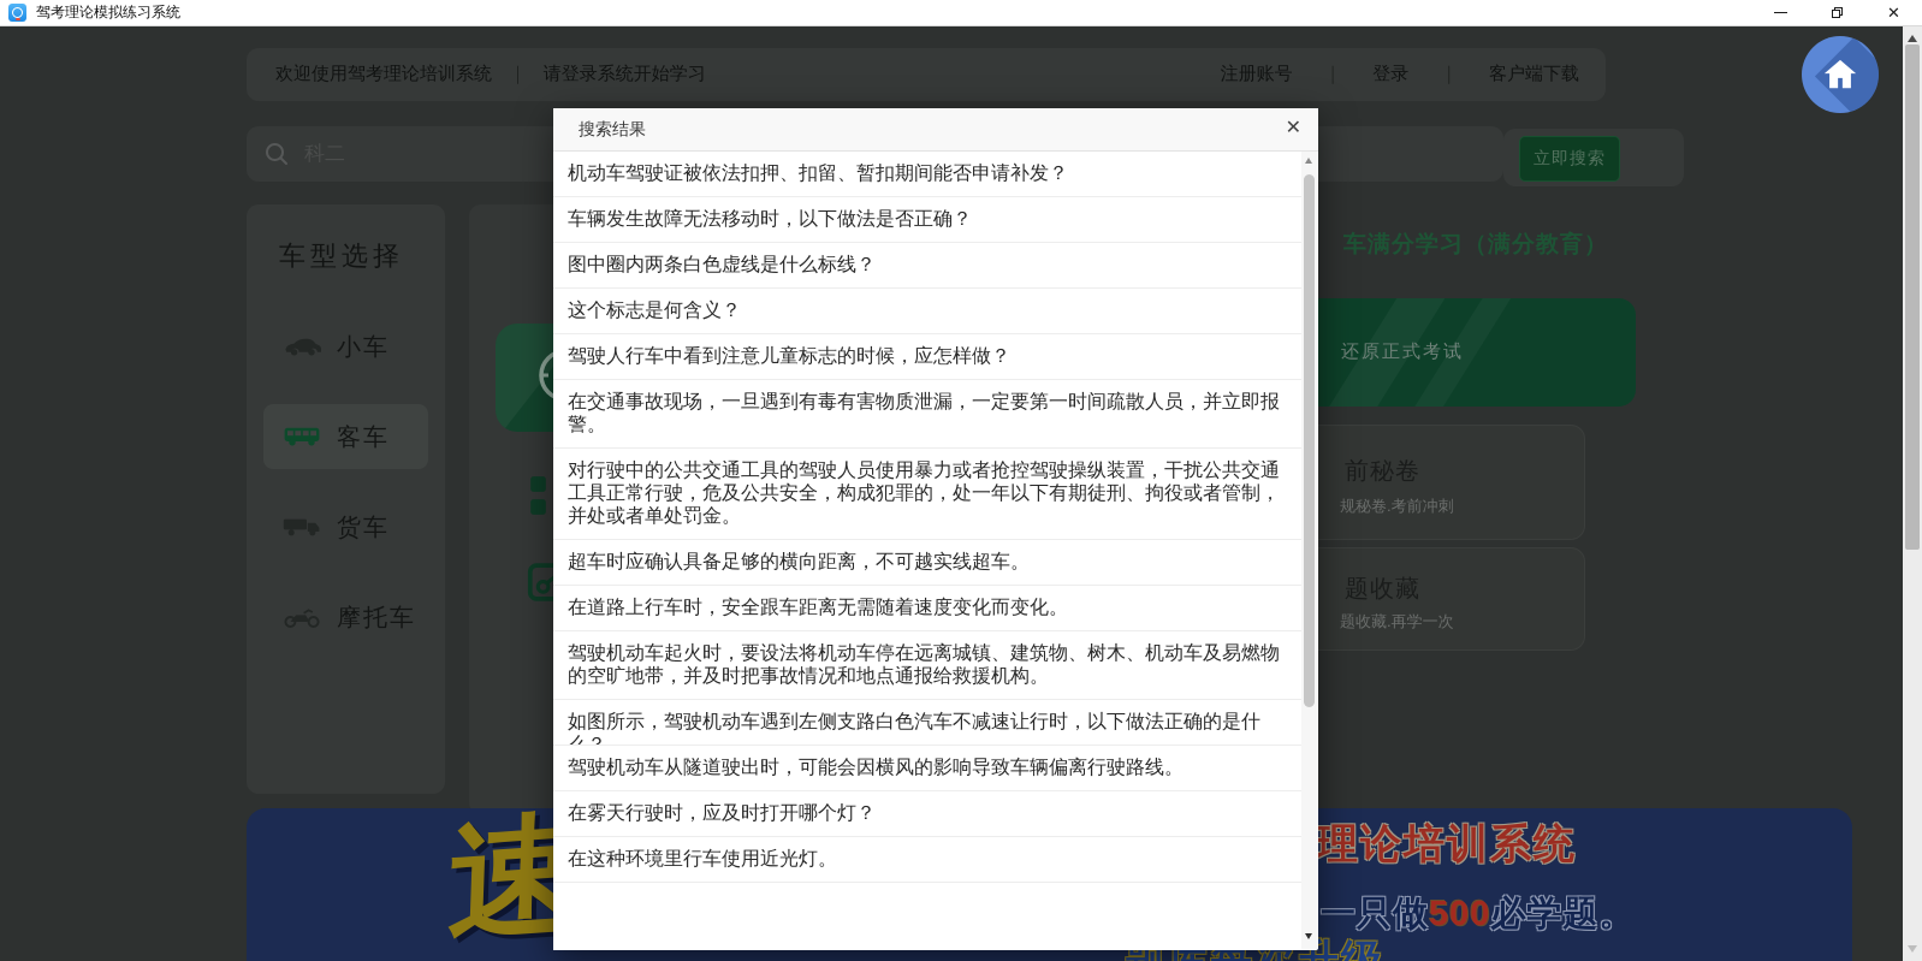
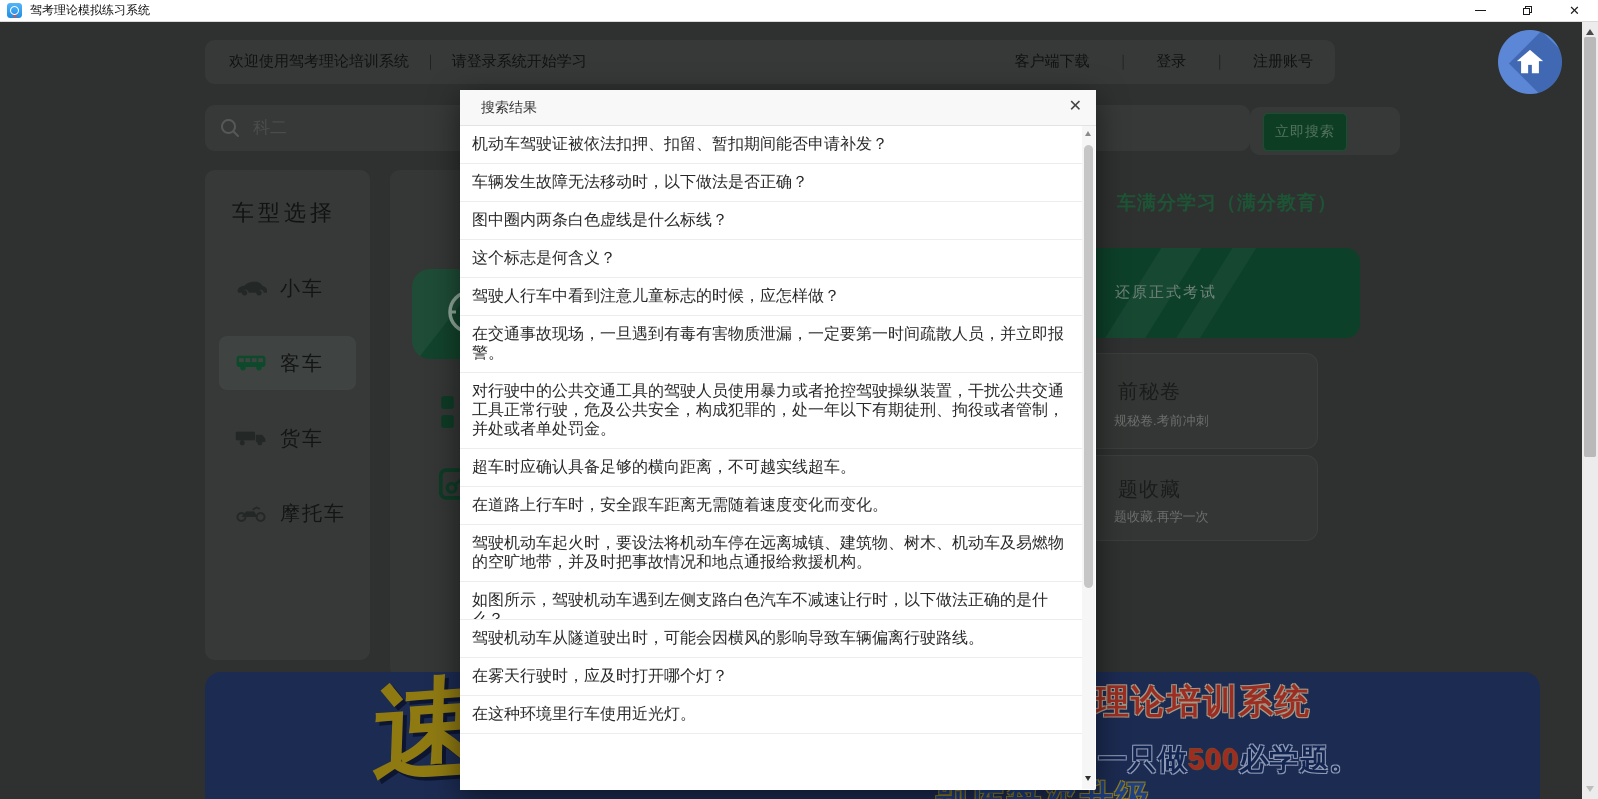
  驾考理论模拟练习系统
  ✕
  欢迎使用驾考理论培训系统
  ｜
  请登录系统开始学习
- 注册账号
+ 客户端下载
  登录
- 客户端下载
+ 注册账号
  立即搜索
  车型选择
  小车
  客车
  货车
  摩托车
  车满分学习（满分教育）
  还原正式考试
  前秘卷
  规秘卷.考前冲刺
  题收藏
  题收藏.再学一次
  理论培训系统
  一只做500必学题。
  题库每次升级
  搜索结果
  ✕
  机动车驾驶证被依法扣押、扣留、暂扣期间能否申请补发？
  车辆发生故障无法移动时，以下做法是否正确？
  图中圈内两条白色虚线是什么标线？
  这个标志是何含义？
  驾驶人行车中看到注意儿童标志的时候，应怎样做？
  在交通事故现场，一旦遇到有毒有害物质泄漏，一定要第一时间疏散人员，并立即报警。
  对行驶中的公共交通工具的驾驶人员使用暴力或者抢控驾驶操纵装置，干扰公共交通工具正常行驶，危及公共安全，构成犯罪的，处一年以下有期徒刑、拘役或者管制，并处或者单处罚金。
  超车时应确认具备足够的横向距离，不可越实线超车。
  在道路上行车时，安全跟车距离无需随着速度变化而变化。
  驾驶机动车起火时，要设法将机动车停在远离城镇、建筑物、树木、机动车及易燃物的空旷地带，并及时把事故情况和地点通报给救援机构。
  如图所示，驾驶机动车遇到左侧支路白色汽车不减速让行时，以下做法正确的是什么？
  驾驶机动车从隧道驶出时，可能会因横风的影响导致车辆偏离行驶路线。
  在雾天行驶时，应及时打开哪个灯？
  在这种环境里行车使用近光灯。
